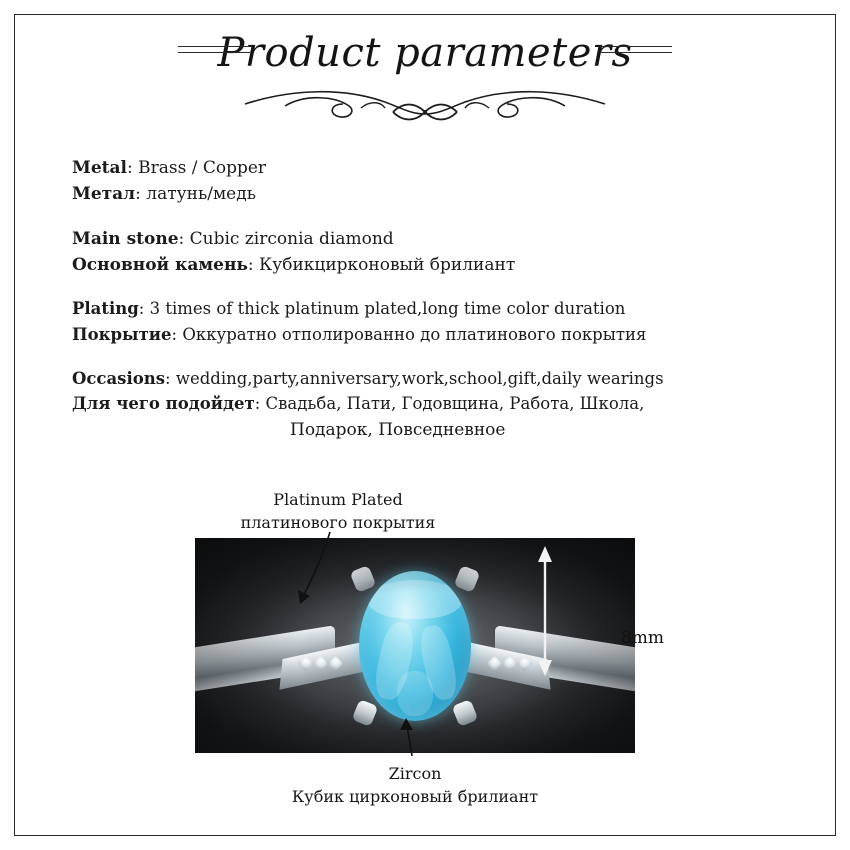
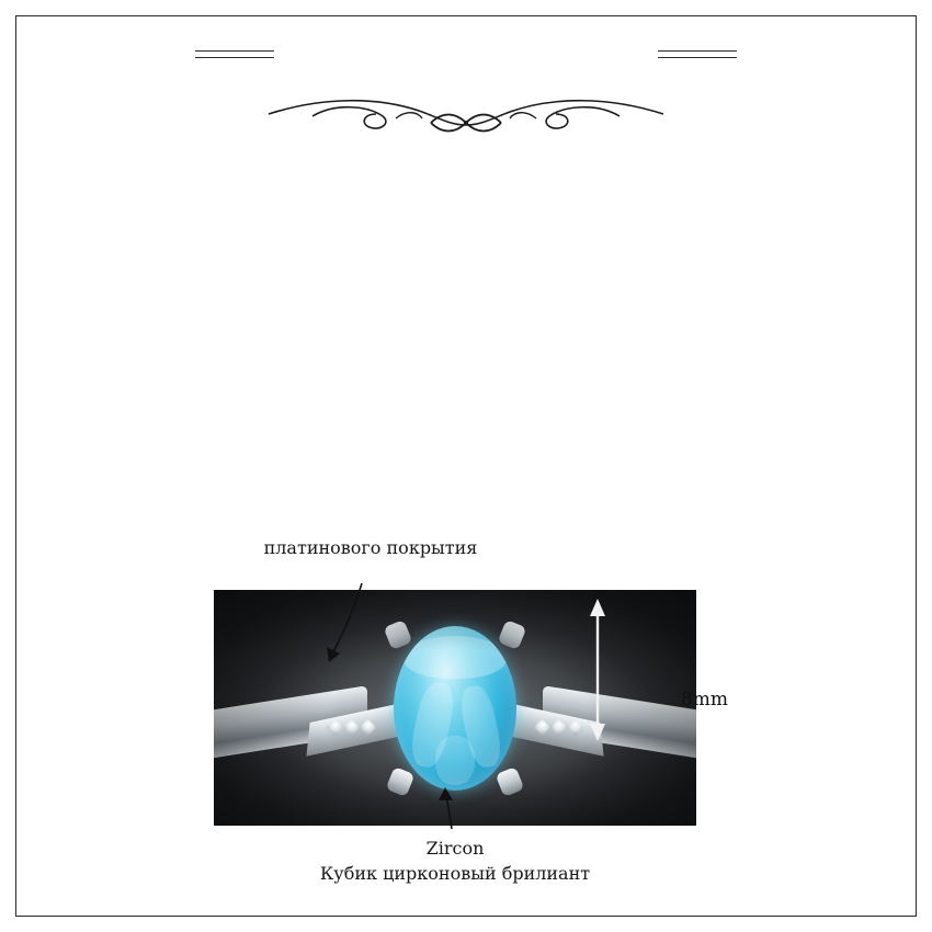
- Product parameters
- Metal: Brass / Copper
- Метал: латунь/медь
- Main stone: Cubic zirconia diamond
- Основной камень: Кубикцирконовый брилиант
- Plating: 3 times of thick platinum plated,long time color duration
- Покрытие: Оккуратно отполированно до платинового покрытия
- Occasions: wedding,party,anniversary,work,school,gift,daily wearings
- Для чего подойдет: Свадьба, Пати, Годовщина, Работа, Школа,
- Подарок, Повседневное
- Platinum Plated
  платинового покрытия
  8mm
  Zircon
  Кубик цирконовый брилиант
